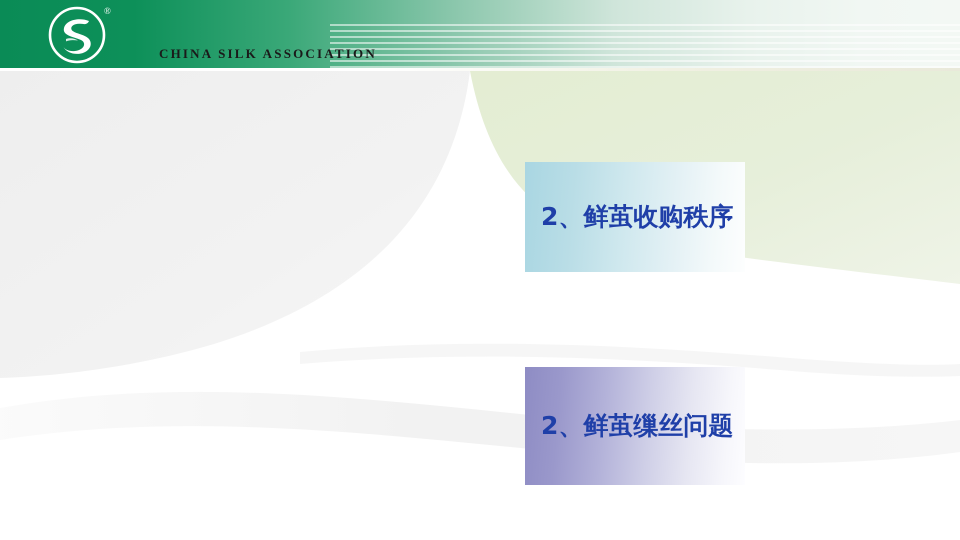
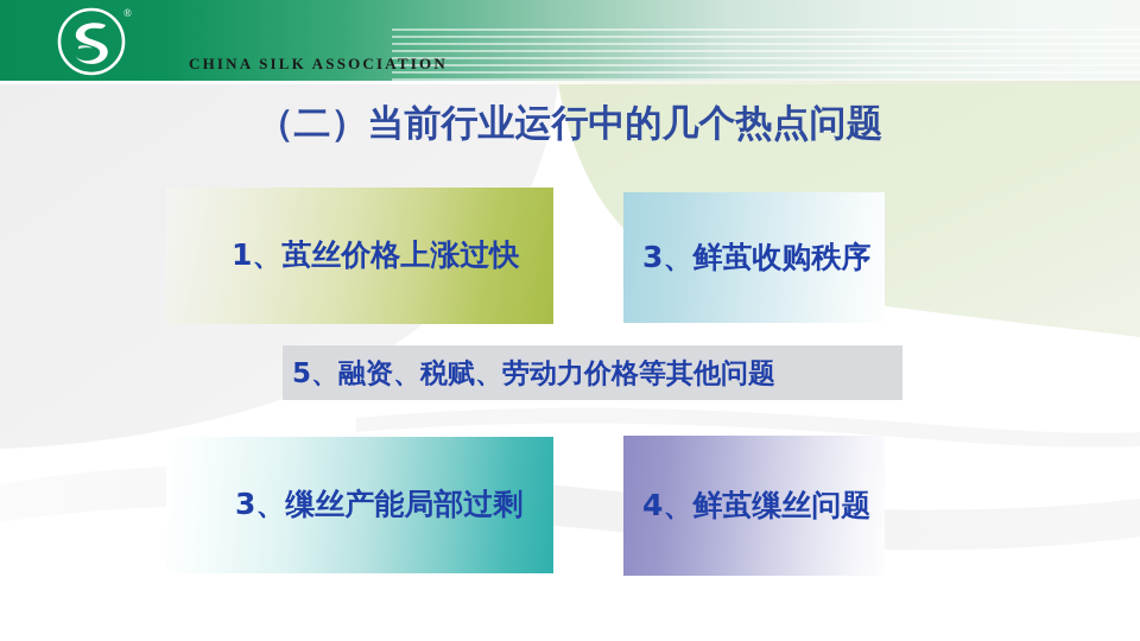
  ®
  CHINA SILK ASSOCIATION
+ （二）当前行业运行中的几个热点问题
+ 1、茧丝价格上涨过快
- 2、鲜茧收购秩序
+ 3、鲜茧收购秩序
+ 5、融资、税赋、劳动力价格等其他问题
+ 3、缫丝产能局部过剩
- 2、鲜茧缫丝问题
+ 4、鲜茧缫丝问题
